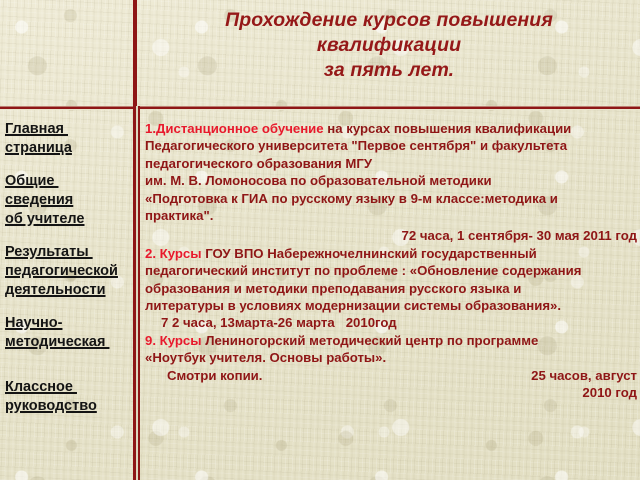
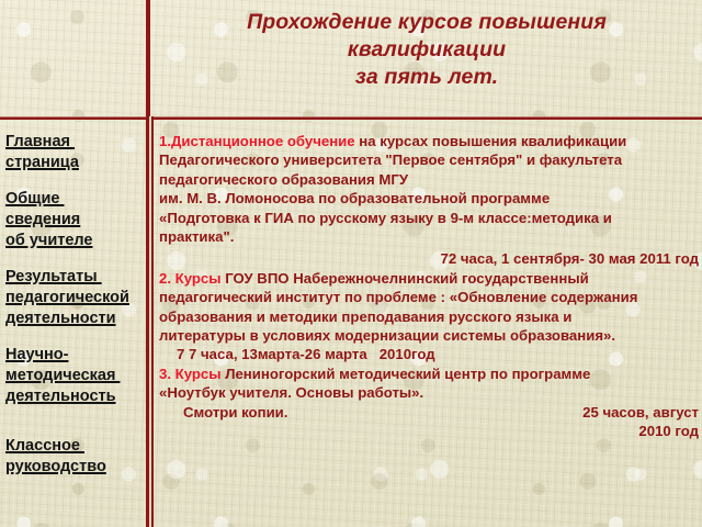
  Прохождение курсов повышения
  квалификации
  за пять лет.
  Главная
  страница
  Общие
  сведения
  об учителе
  Результаты
  педагогической
  деятельности
  Научно-
  методическая
+ деятельность
  Классное
  руководство
  1.Дистанционное обучение на курсах повышения квалификации
  Педагогического университета "Первое сентября" и факультета
  педагогического образования МГУ
- им. М. В. Ломоносова по образовательной методики
+ им. М. В. Ломоносова по образовательной программе
  «Подготовка к ГИА по русскому языку в 9-м классе:методика и
  практика".
  72 часа, 1 сентября- 30 мая 2011 год
  2. Курсы ГОУ ВПО Набережночелнинский государственный
  педагогический институт по проблеме : «Обновление содержания
  образования и методики преподавания русского языка и
  литературы в условиях модернизации системы образования».
- 7 2 часа, 13марта-26 марта 2010год
+ 7 7 часа, 13марта-26 марта 2010год
- 9. Курсы Лениногорский методический центр по программе
+ 3. Курсы Лениногорский методический центр по программе
  «Ноутбук учителя. Основы работы».
  Смотри копии.
  25 часов, август
  2010 год
